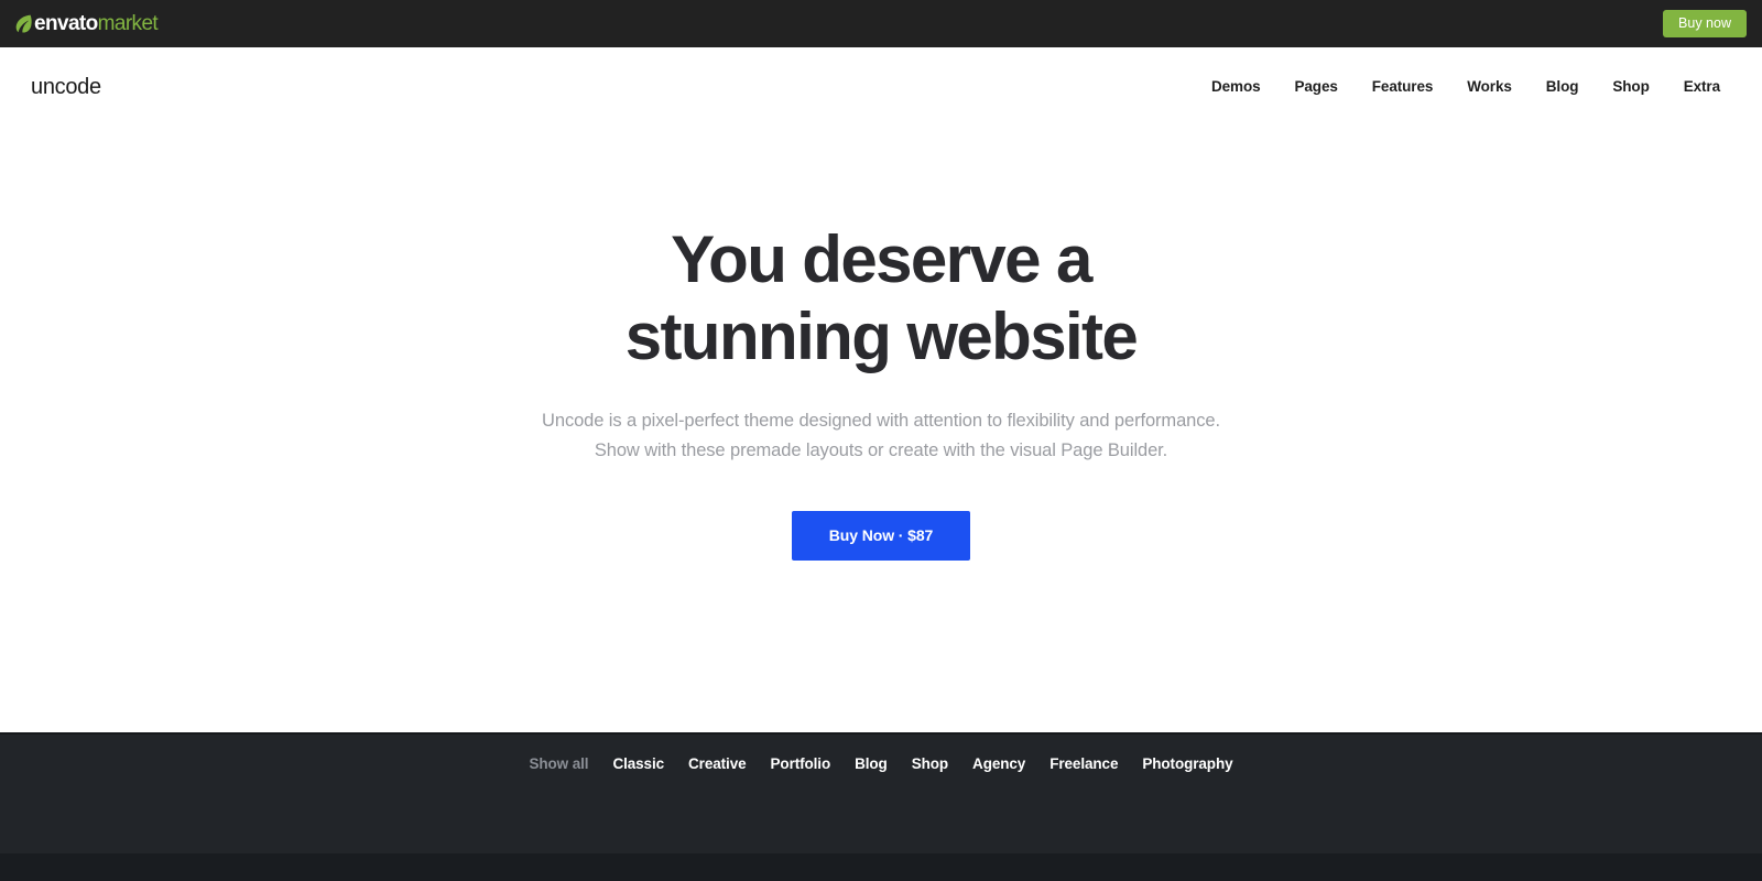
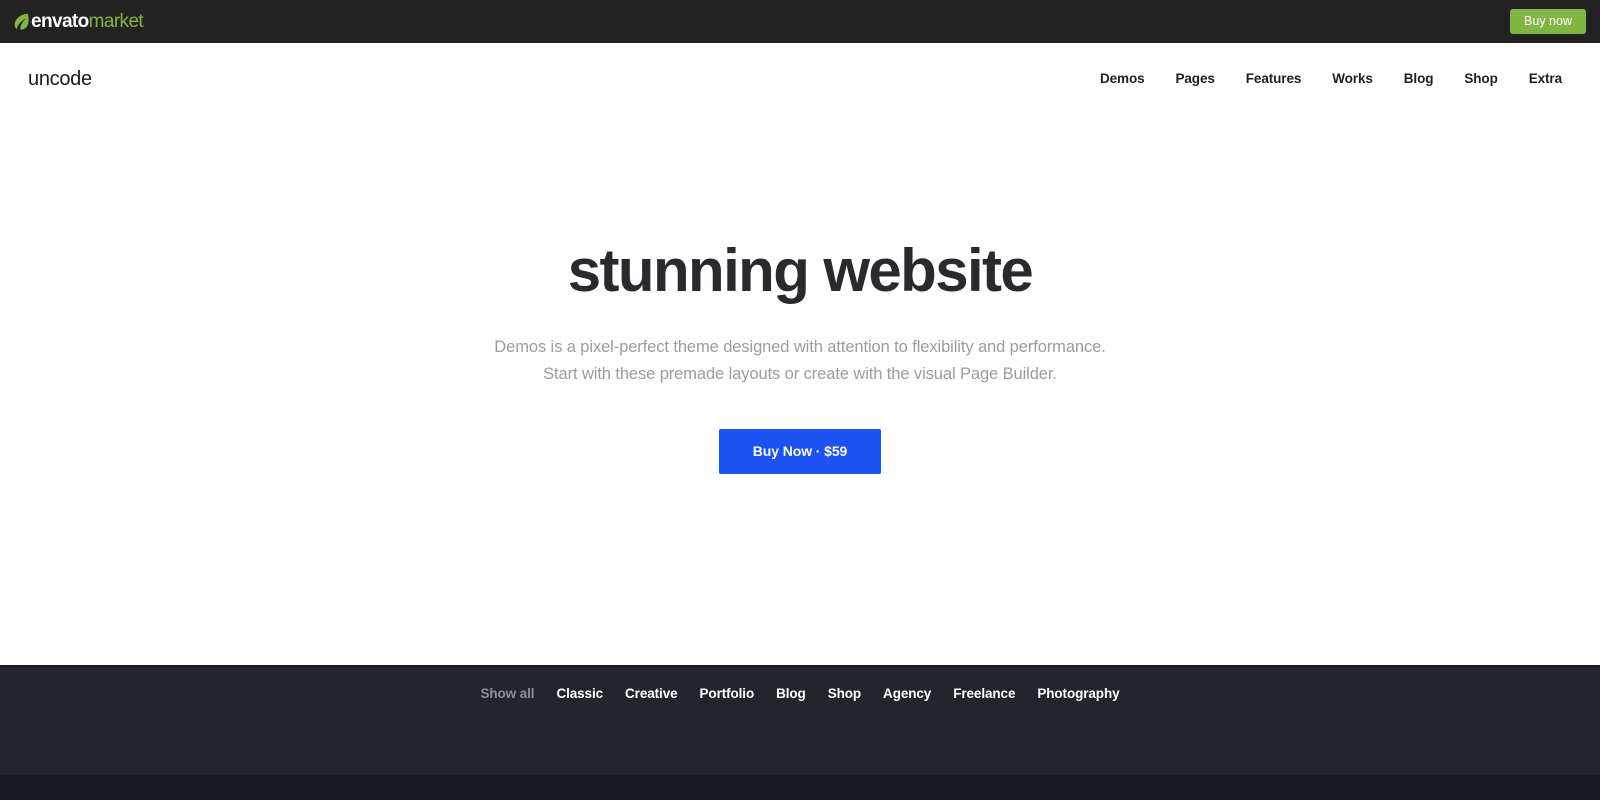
  envato
  market
  Buy now
  uncode
  Demos
  Pages
  Features
  Works
  Blog
  Shop
  Extra
- You deserve a
  stunning website
- Uncode is a pixel-perfect theme designed with attention to flexibility and performance.
+ Demos is a pixel-perfect theme designed with attention to flexibility and performance.
- Show with these premade layouts or create with the visual Page Builder.
+ Start with these premade layouts or create with the visual Page Builder.
- Buy Now · $87
+ Buy Now · $59
  Show all
  Classic
  Creative
  Portfolio
  Blog
  Shop
  Agency
  Freelance
  Photography
